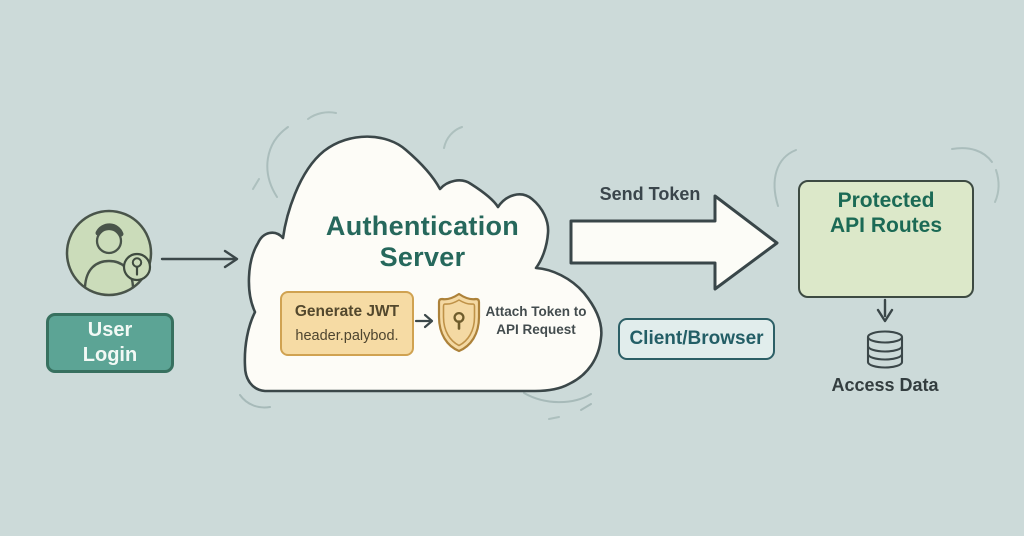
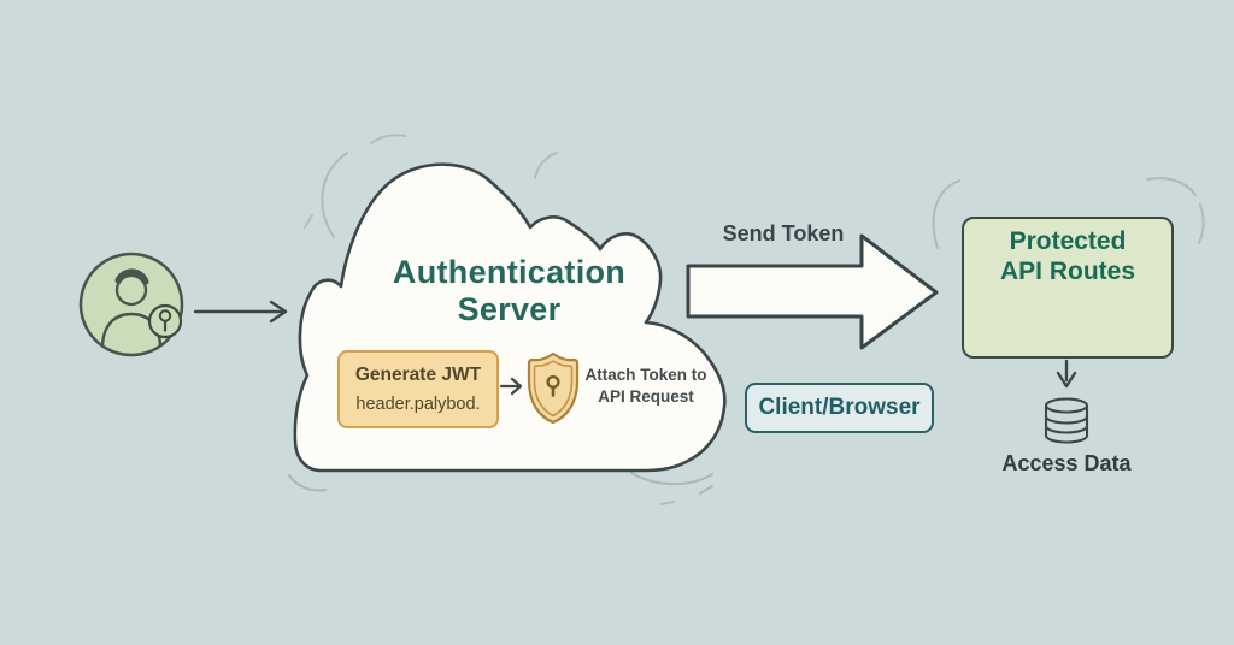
  Authentication
  Server
- User
- Login
  Generate JWT
  header.palybod.
  Attach Token to
  API Request
  Send Token
  Protected
  API Routes
  Client/Browser
  Access Data
